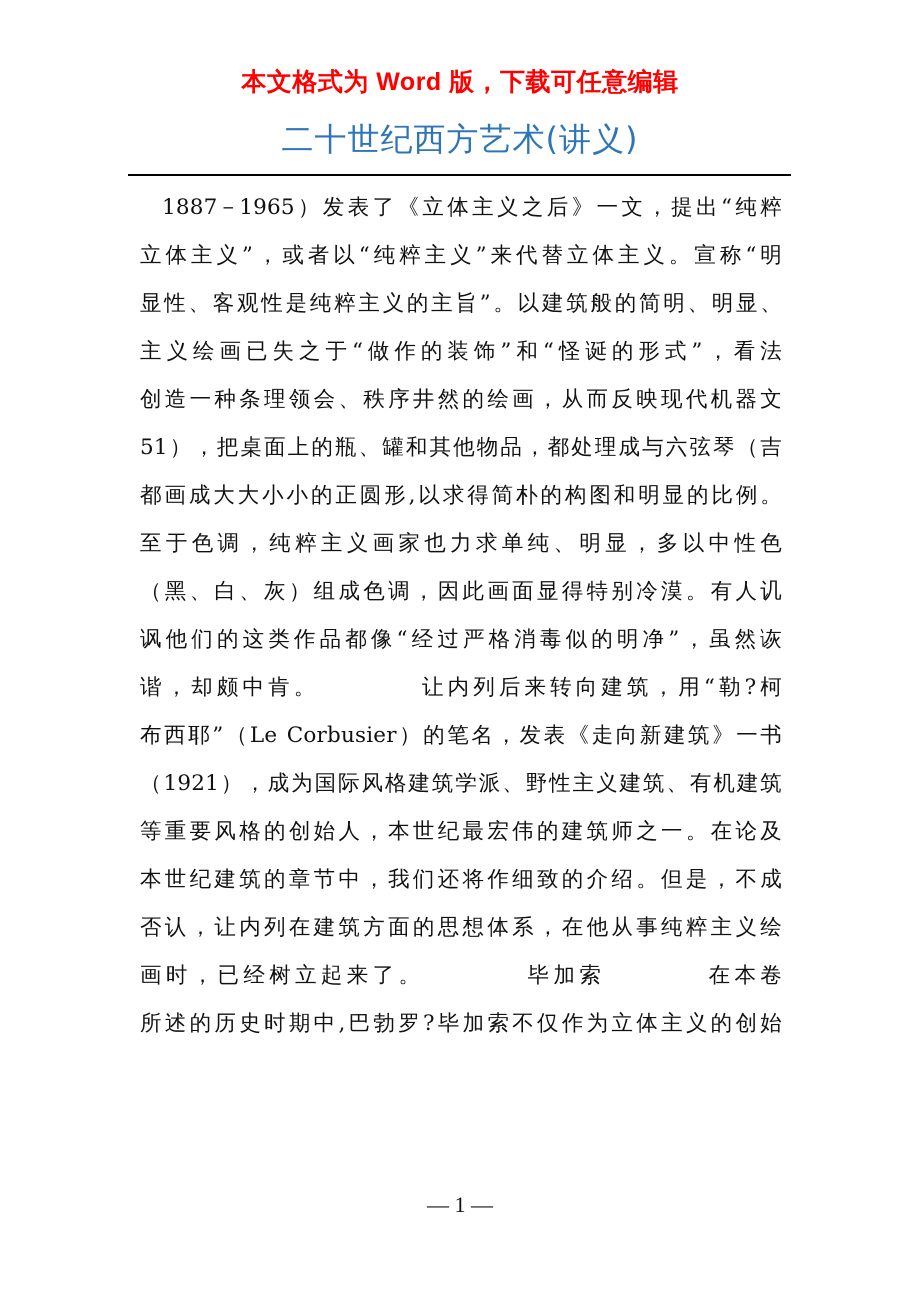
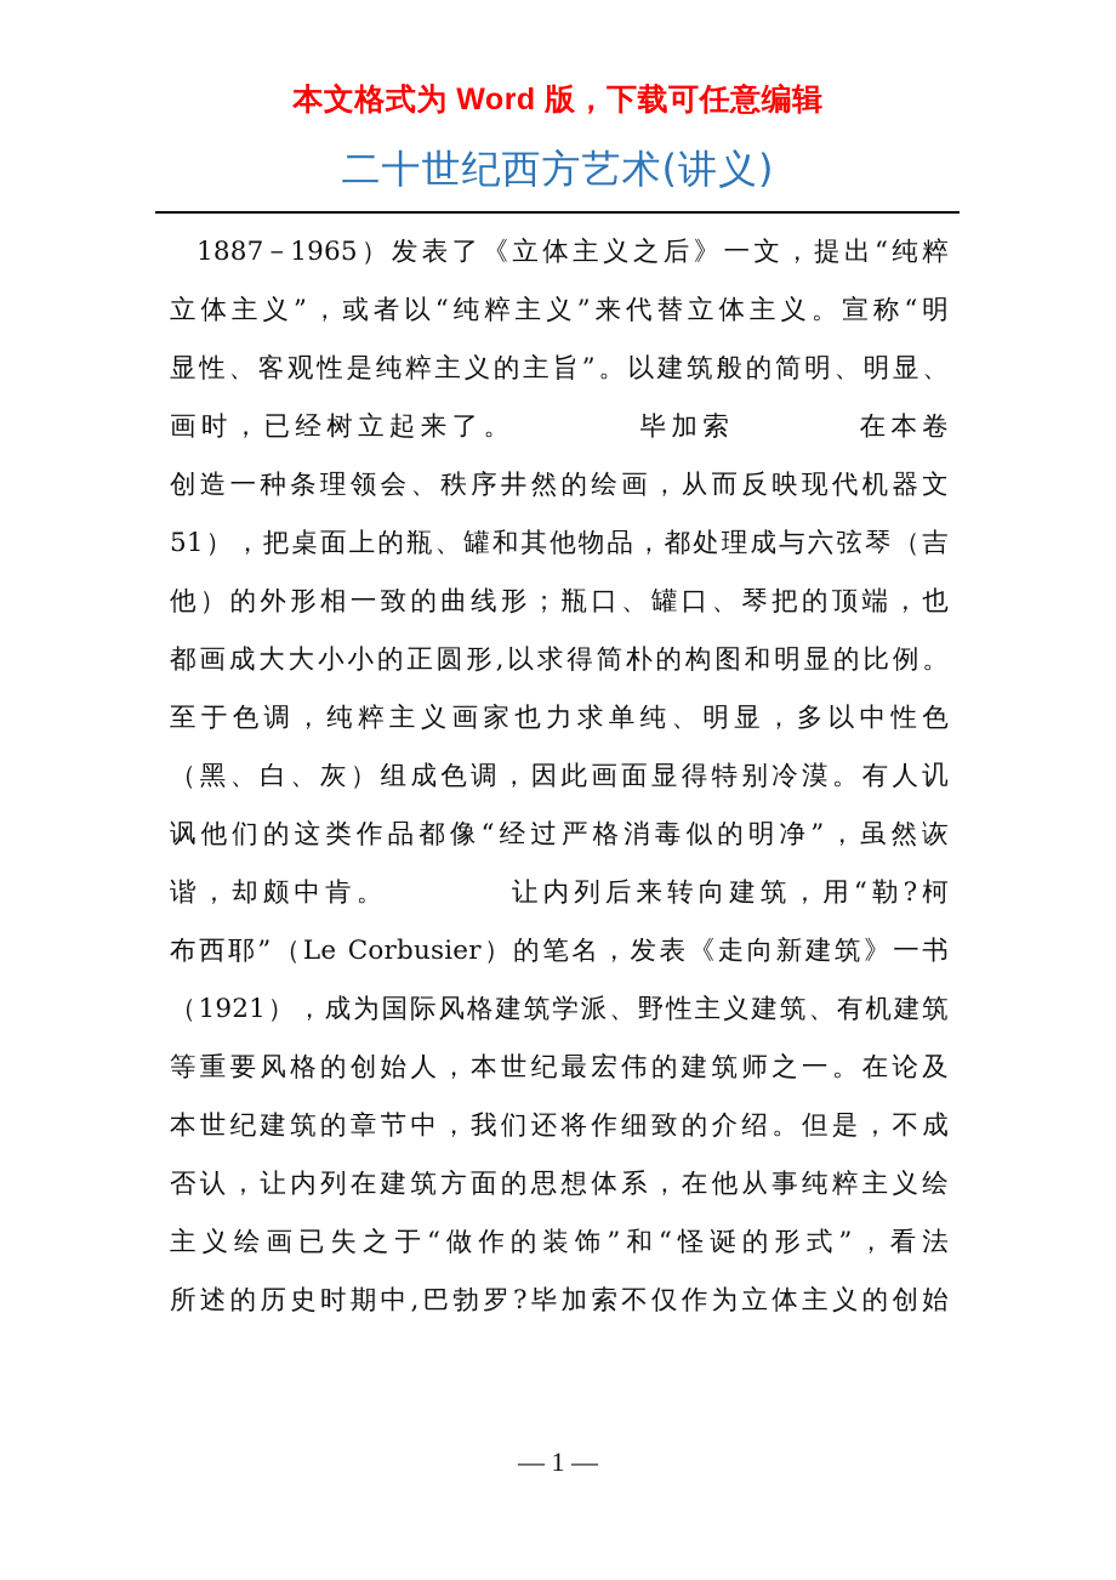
  本文格式为 Word 版，下载可任意编辑
  二十世纪西方艺术(讲义)
  1887－1965）发表了《立体主义之后》一文，提出“纯粹
  立体主义”，或者以“纯粹主义”来代替立体主义。宣称“明
  显性、客观性是纯粹主义的主旨”。以建筑般的简明、明显、
- 主义绘画已失之于“做作的装饰”和“怪诞的形式”，看法
+ 画时，已经树立起来了。 毕加索 在本卷
  创造一种条理领会、秩序井然的绘画，从而反映现代机器文
  51），把桌面上的瓶、罐和其他物品，都处理成与六弦琴（吉
+ 他）的外形相一致的曲线形；瓶口、罐口、琴把的顶端，也
  都画成大大小小的正圆形,以求得简朴的构图和明显的比例。
  至于色调，纯粹主义画家也力求单纯、明显，多以中性色
  （黑、白、灰）组成色调，因此画面显得特别冷漠。有人讥
  讽他们的这类作品都像“经过严格消毒似的明净”，虽然诙
  谐，却颇中肯。 让内列后来转向建筑，用“勒?柯
  布西耶”（Le Corbusier）的笔名，发表《走向新建筑》一书
  （1921），成为国际风格建筑学派、野性主义建筑、有机建筑
  等重要风格的创始人，本世纪最宏伟的建筑师之一。在论及
  本世纪建筑的章节中，我们还将作细致的介绍。但是，不成
  否认，让内列在建筑方面的思想体系，在他从事纯粹主义绘
- 画时，已经树立起来了。 毕加索 在本卷
+ 主义绘画已失之于“做作的装饰”和“怪诞的形式”，看法
  所述的历史时期中,巴勃罗?毕加索不仅作为立体主义的创始
  — 1 —
